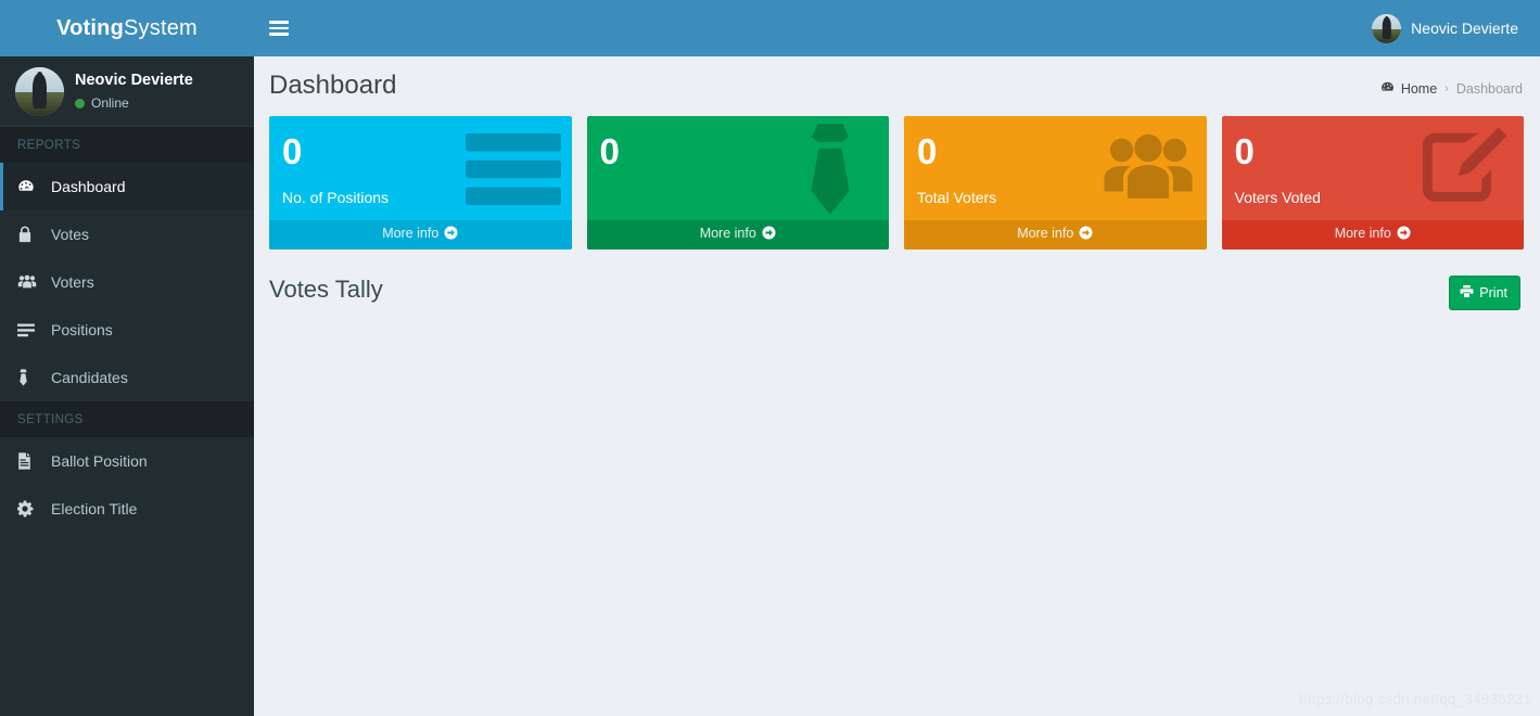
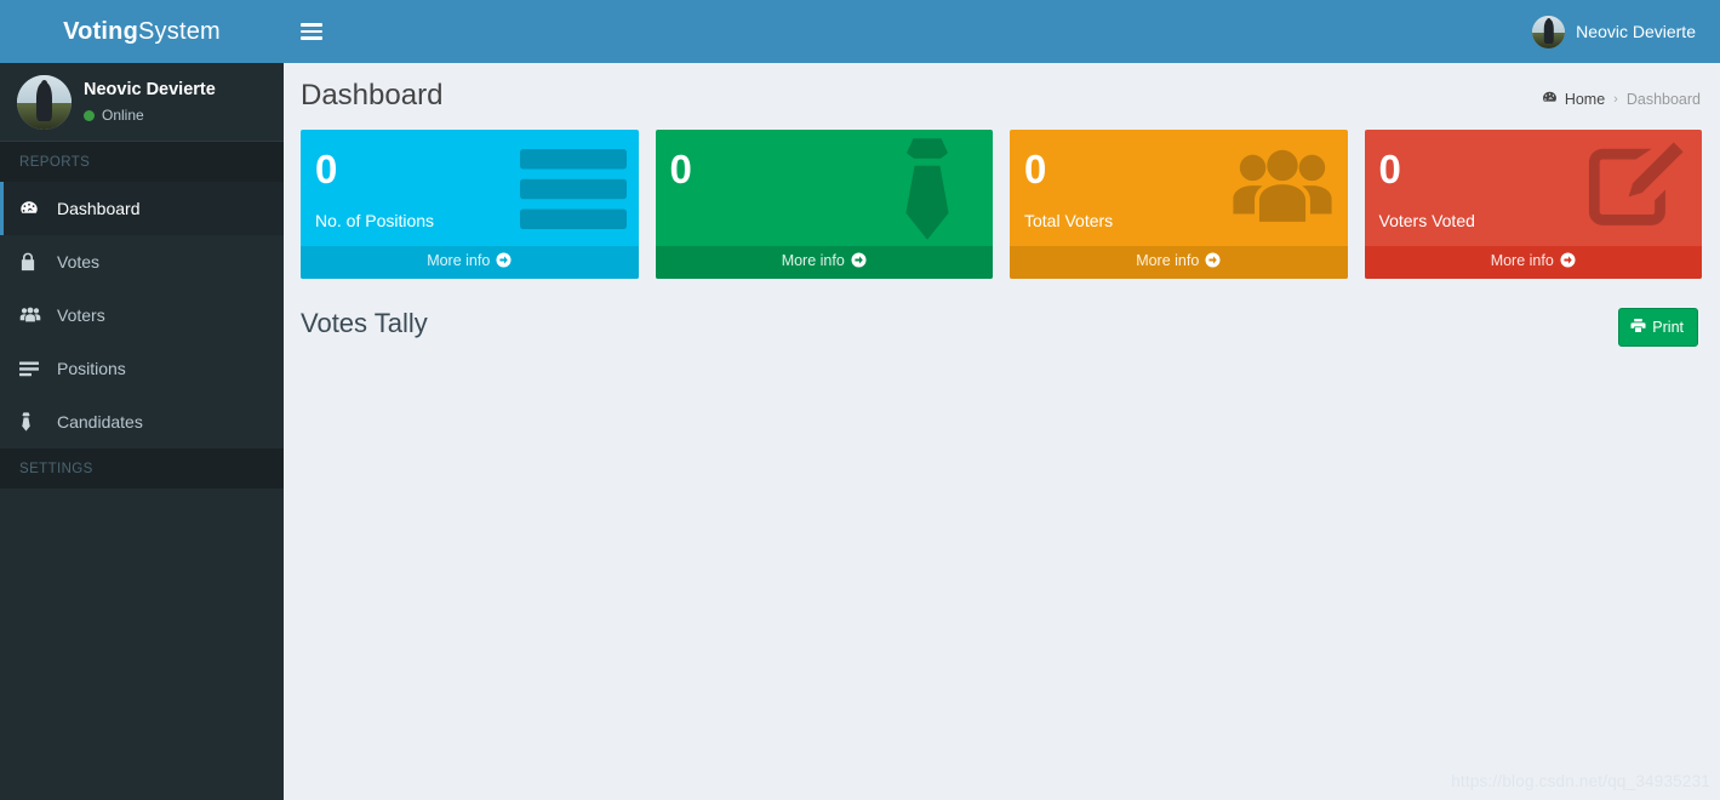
  Voting
  System
  Neovic Devierte
  Online
  REPORTS
  Dashboard
  Votes
  Voters
  Positions
  Candidates
  SETTINGS
- Ballot Position
- Election Title
  Neovic Devierte
  Dashboard
  Home
  ›
  Dashboard
  0
  No. of Positions
  More info
  0
  More info
  0
  Total Voters
  More info
  0
  Voters Voted
  More info
  Votes Tally
  Print
